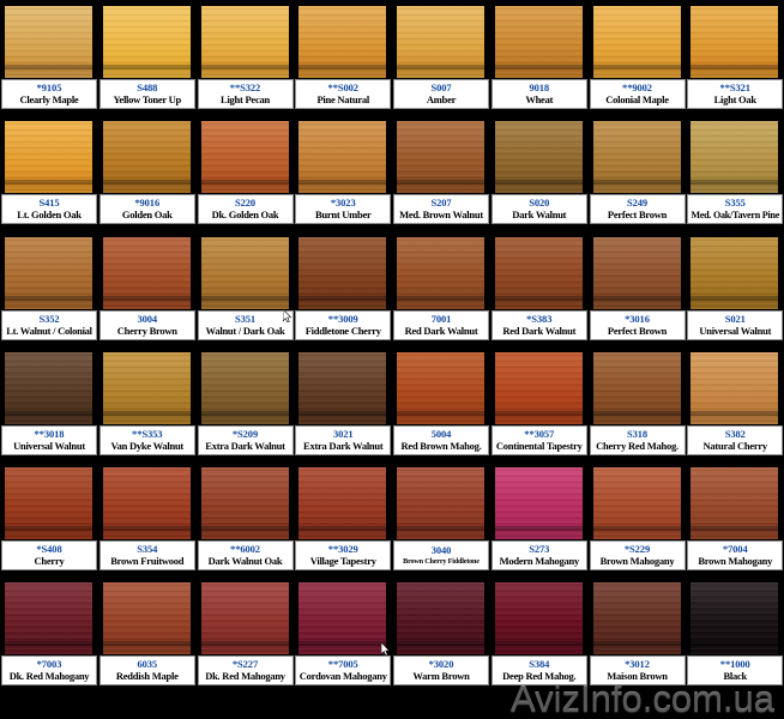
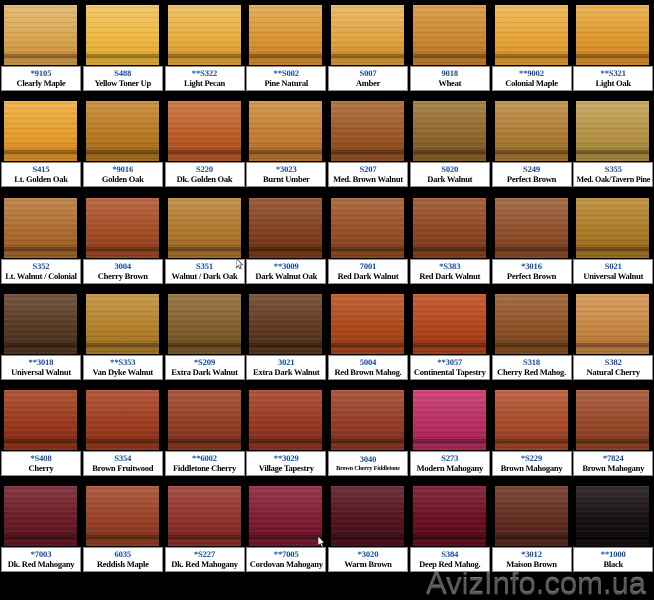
  *9105
  Clearly Maple
  S488
  Yellow Toner Up
  **S322
  Light Pecan
  **S002
  Pine Natural
  S007
  Amber
  9018
  Wheat
  **9002
  Colonial Maple
  **S321
  Light Oak
  S415
  Lt. Golden Oak
  *9016
  Golden Oak
  S220
  Dk. Golden Oak
  *3023
  Burnt Umber
  S207
  Med. Brown Walnut
  S020
  Dark Walnut
  S249
  Perfect Brown
  S355
  Med. Oak/Tavern Pine
  S352
  Lt. Walnut / Colonial
  3004
  Cherry Brown
  S351
  Walnut / Dark Oak
  **3009
- Fiddletone Cherry
+ Dark Walnut Oak
  7001
  Red Dark Walnut
  *S383
  Red Dark Walnut
  *3016
  Perfect Brown
  S021
  Universal Walnut
  **3018
  Universal Walnut
  **S353
  Van Dyke Walnut
  *S209
  Extra Dark Walnut
  3021
  Extra Dark Walnut
  5004
  Red Brown Mahog.
  **3057
  Continental Tapestry
  S318
  Cherry Red Mahog.
  S382
  Natural Cherry
  *S408
  Cherry
  S354
  Brown Fruitwood
  **6002
- Dark Walnut Oak
+ Fiddletone Cherry
  **3029
  Village Tapestry
  3040
  S273
  Modern Mahogany
  *S229
  Brown Mahogany
- *7004
+ *7824
  Brown Mahogany
  *7003
  Dk. Red Mahogany
  6035
  Reddish Maple
  *S227
  Dk. Red Mahogany
  **7005
  Cordovan Mahogany
  *3020
  Warm Brown
  S384
  Deep Red Mahog.
  *3012
  Maison Brown
  **1000
  Black
  AvizInfo.com.ua
